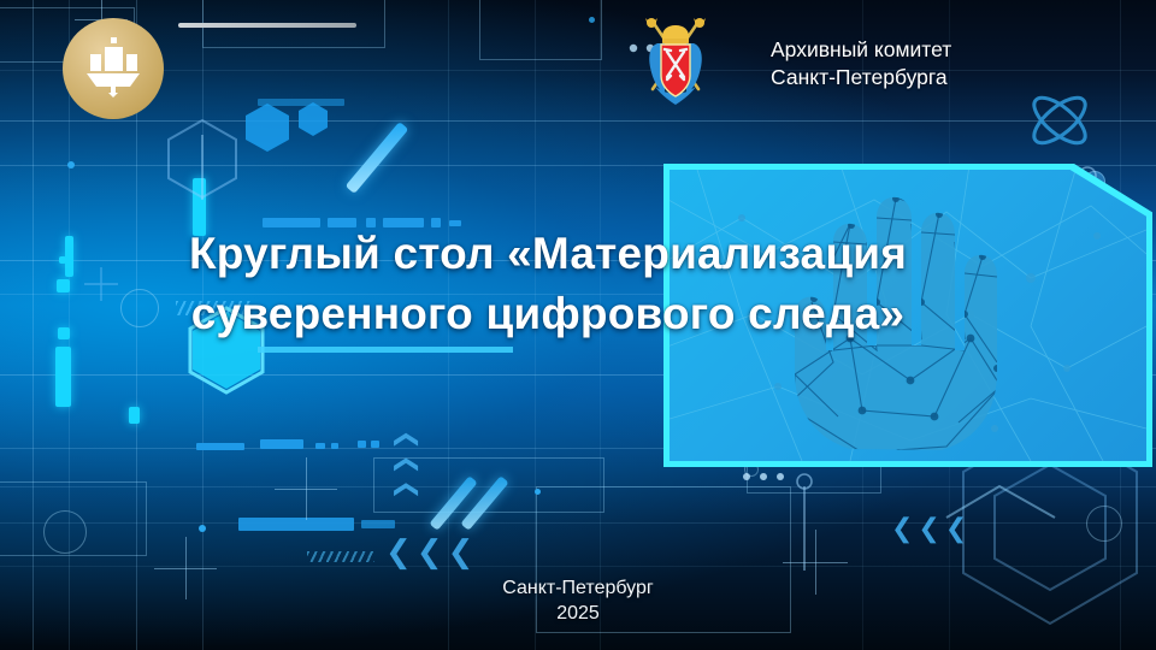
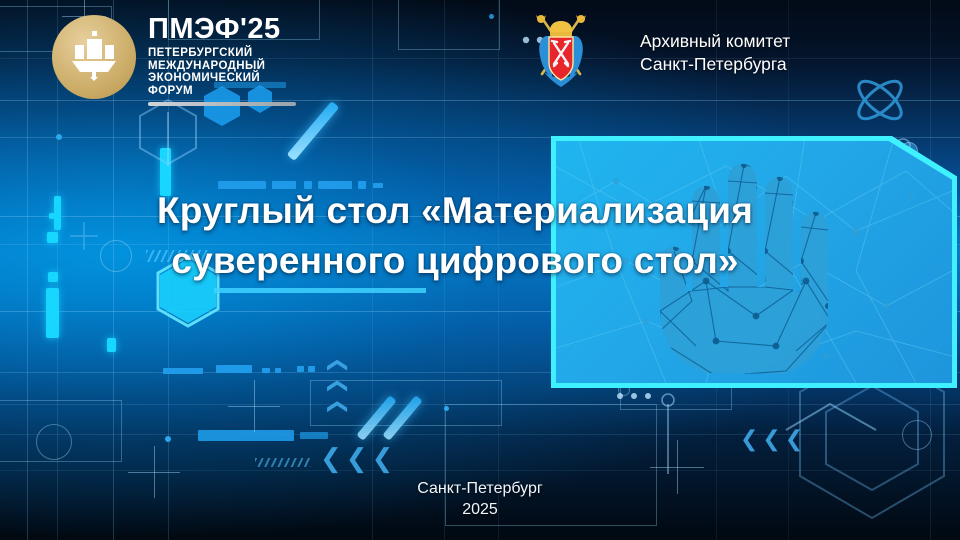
  ❮❮❮
  ❮❮❮
+ ПМЭФ'25
+ ПЕТЕРБУРГСКИЙ МЕЖДУНАРОДНЫЙ ЭКОНОМИЧЕСКИЙ ФОРУМ
  Архивный комитет
  Санкт-Петербурга
- Круглый стол «Материализация суверенного цифрового следа»
+ Круглый стол «Материализация суверенного цифрового стол»
  Санкт-Петербург
  2025
